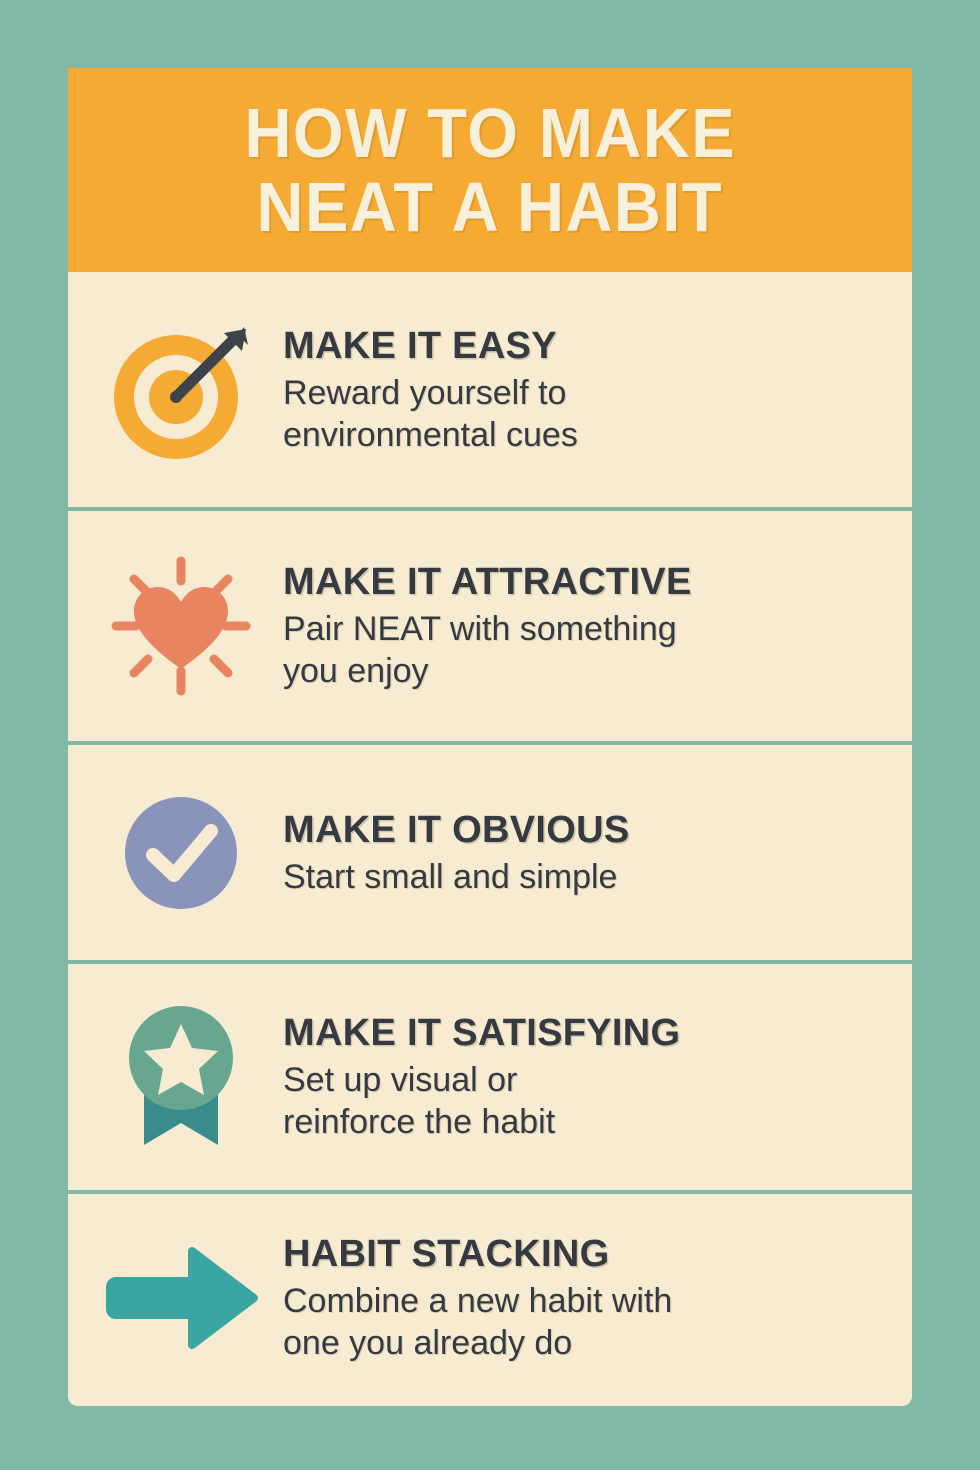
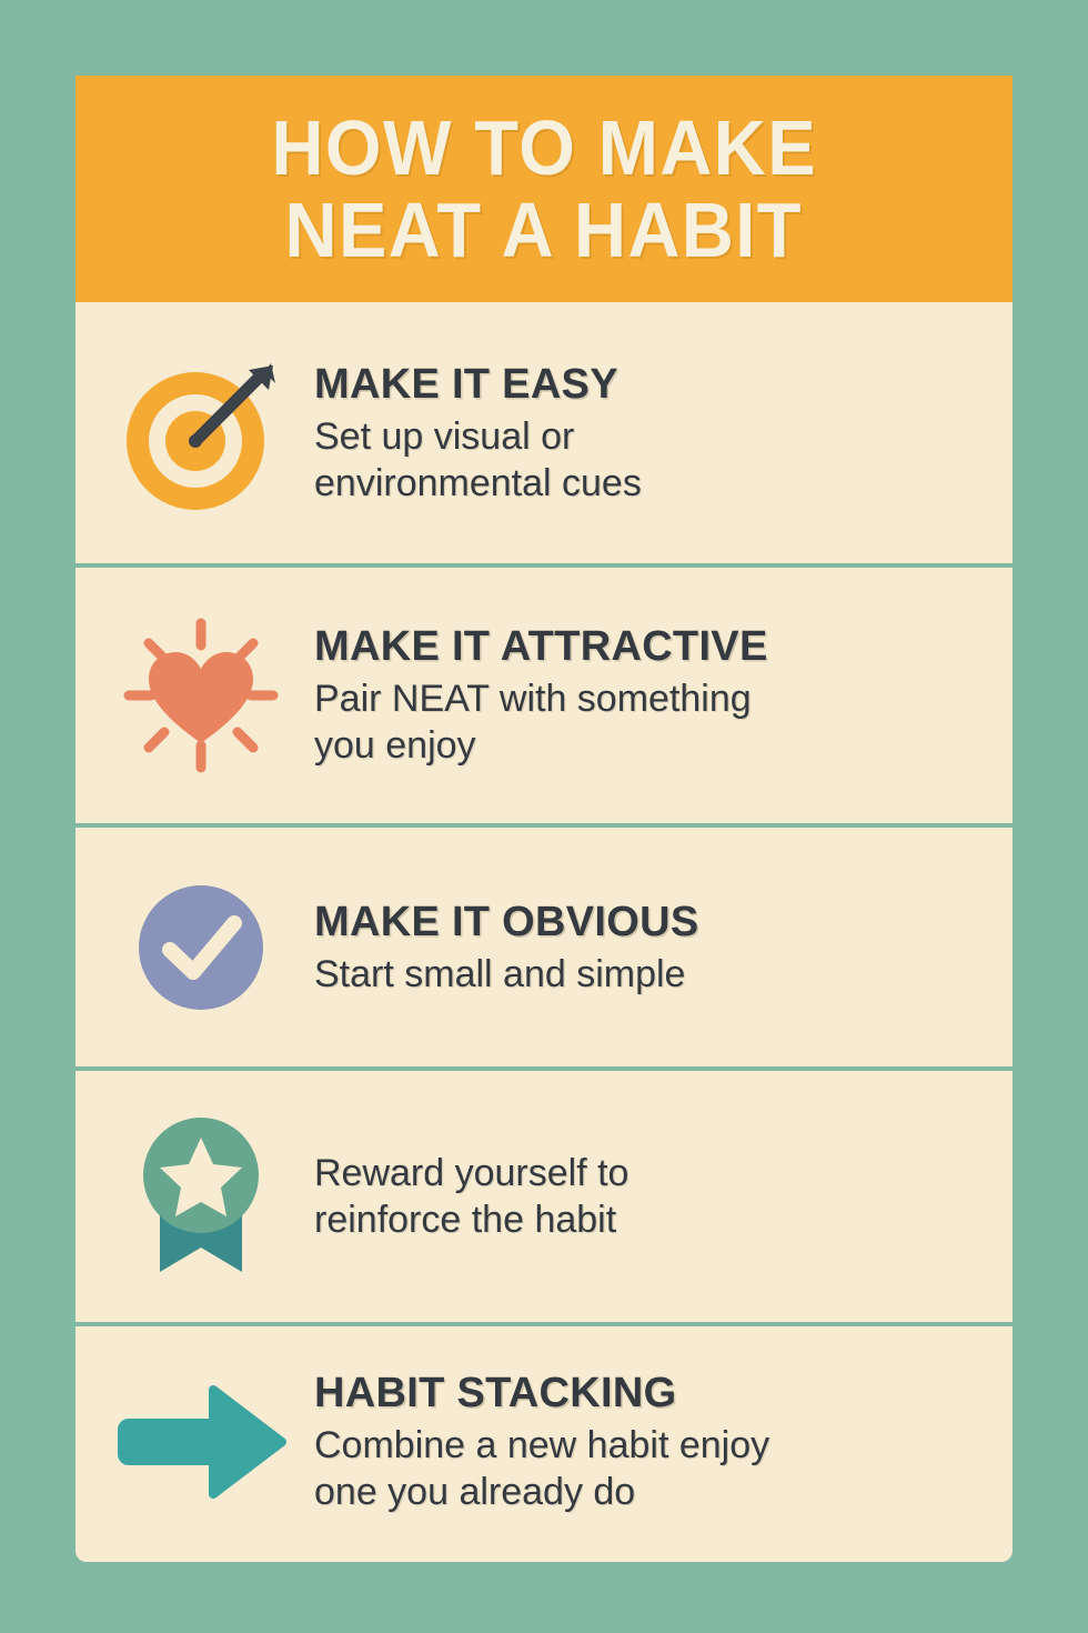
  HOW TO MAKE
  NEAT A HABIT
  MAKE IT EASY
- Reward yourself to
+ Set up visual or
  environmental cues
  MAKE IT ATTRACTIVE
  Pair NEAT with something
  you enjoy
  MAKE IT OBVIOUS
  Start small and simple
- MAKE IT SATISFYING
- Set up visual or
+ Reward yourself to
  reinforce the habit
  HABIT STACKING
- Combine a new habit with
+ Combine a new habit enjoy
  one you already do
